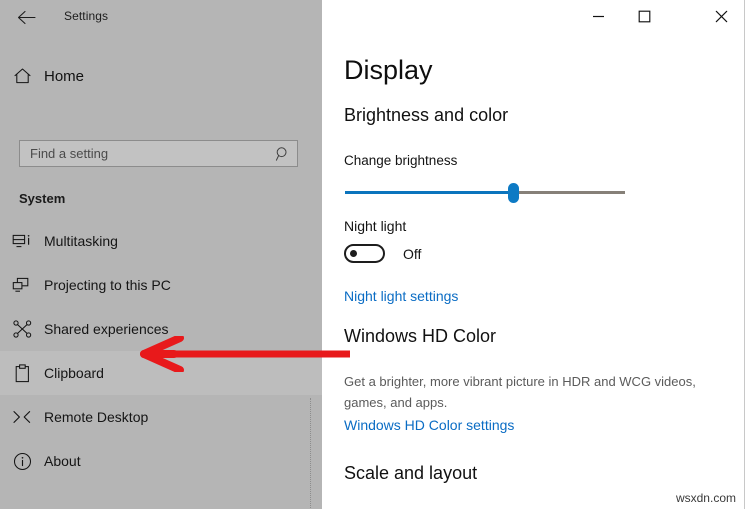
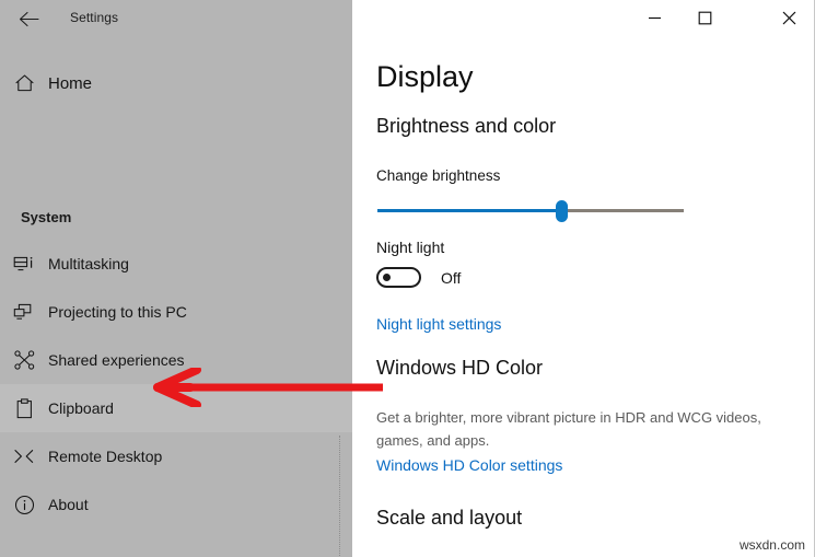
  Settings
  Home
- Find a setting
  System
  Multitasking
  Projecting to this PC
  Shared experiences
  Clipboard
  Remote Desktop
  About
  Display
  Brightness and color
  Change brightness
  Night light
  Off
  Night light settings
  Windows HD Color
  Get a brighter, more vibrant picture in HDR and WCG videos, games, and apps.
  Windows HD Color settings
  Scale and layout
  wsxdn.com
